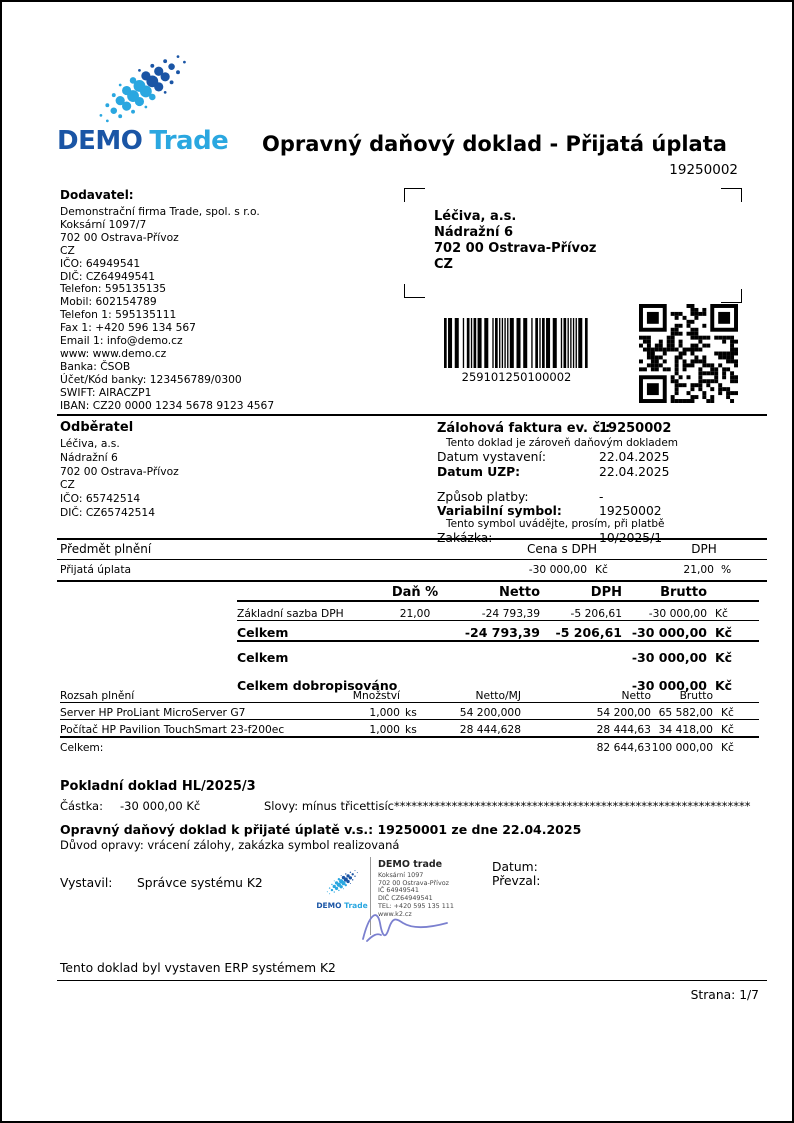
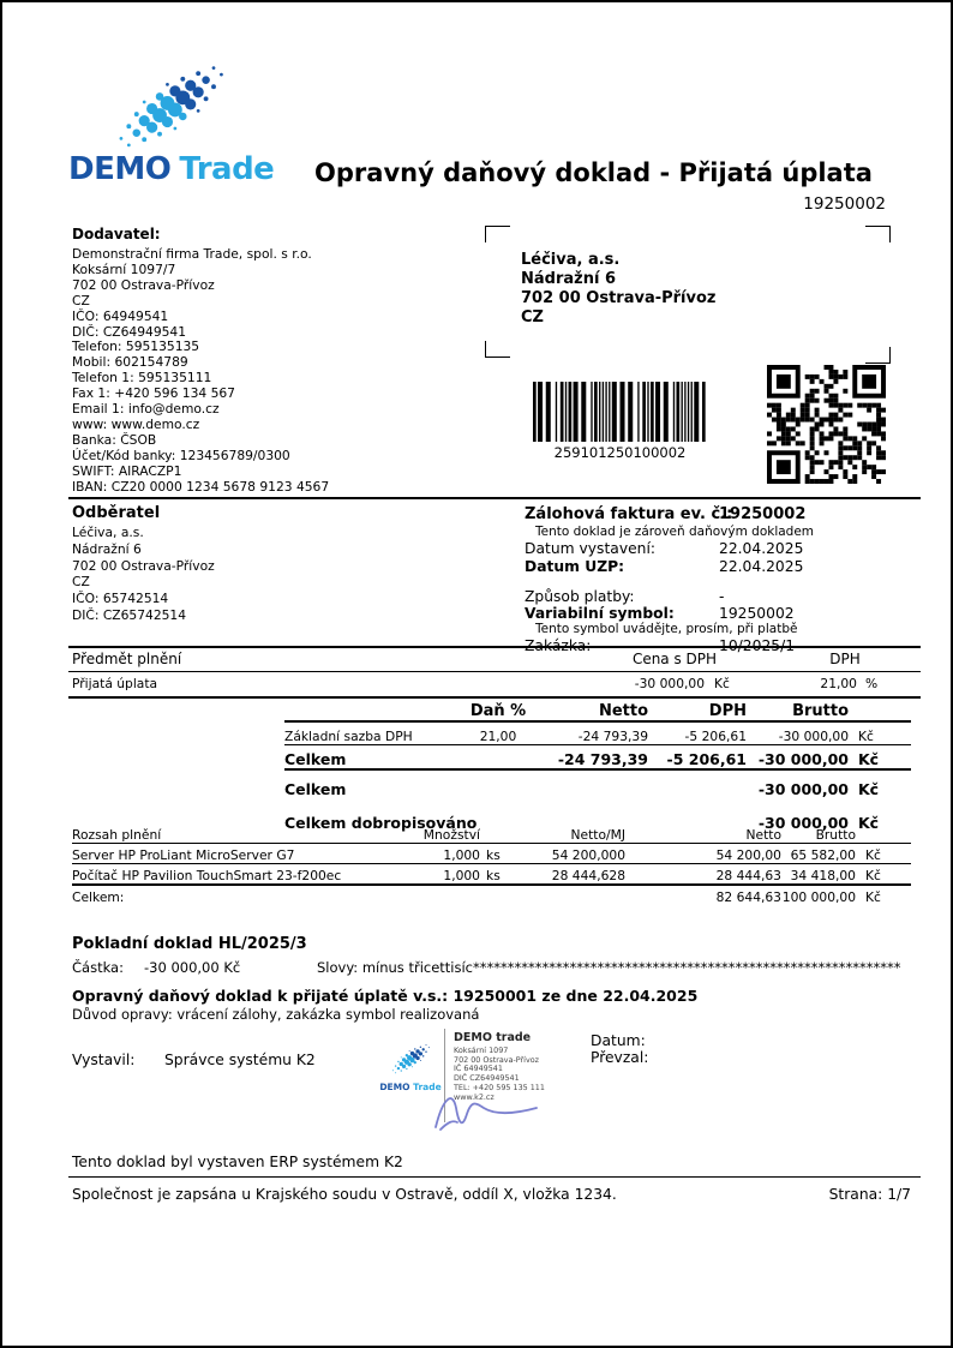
  DEMO Trade
  Opravný daňový doklad - Přijatá úplata
  19250002
  Dodavatel:
  Demonstrační firma Trade, spol. s r.o.
  Koksární 1097/7
  702 00 Ostrava-Přívoz
  CZ
  IČO: 64949541
  DIČ: CZ64949541
  Telefon: 595135135
  Mobil: 602154789
  Telefon 1: 595135111
  Fax 1: +420 596 134 567
  Email 1: info@demo.cz
  www: www.demo.cz
  Banka: ČSOB
  Účet/Kód banky: 123456789/0300
  SWIFT: AIRACZP1
  IBAN: CZ20 0000 1234 5678 9123 4567
  Léčiva, a.s.
  Nádražní 6
  702 00 Ostrava-Přívoz
  CZ
  259101250100002
  Odběratel
  Léčiva, a.s.
  Nádražní 6
  702 00 Ostrava-Přívoz
  CZ
  IČO: 65742514
  DIČ: CZ65742514
  Zálohová faktura ev. č.:
  19250002
  Tento doklad je zároveň daňovým dokladem
  Datum vystavení:
  22.04.2025
  Datum UZP:
  22.04.2025
  Způsob platby:
  -
  Variabilní symbol:
  19250002
  Tento symbol uvádějte, prosím, při platbě
  Předmět plnění
  Cena s DPH
  DPH
  Přijatá úplata
  -30 000,00
  Kč
  21,00
  %
  	Daň %	Netto	DPH	Brutto
  Základní sazba DPH	21,00	-24 793,39	-5 206,61	-30 000,00	Kč
  Celkem		-24 793,39	-5 206,61	-30 000,00	Kč
  Celkem				-30 000,00	Kč
  Celkem dobropisováno			-30 000,00	Kč
  Rozsah plnění	Množství		Netto/MJ	Netto	Brutto
  Server HP ProLiant MicroServer G7	1,000	ks	54 200,000	54 200,00	65 582,00	Kč
  Počítač HP Pavilion TouchSmart 23-f200ec	1,000	ks	28 444,628	28 444,63	34 418,00	Kč
  Celkem:				82 644,63	100 000,00	Kč
  Pokladní doklad HL/2025/3
  Částka:
  -30 000,00 Kč
  Slovy: mínus třicettisíc**************************************************************
  Opravný daňový doklad k přijaté úplatě v.s.: 19250001 ze dne 22.04.2025
  Důvod opravy: vrácení zálohy, zakázka symbol realizovaná
  Vystavil:
  Správce systému K2
  Datum:
  Převzal:
  DEMO Trade
  DEMO trade
  Koksární 1097
  702 00 Ostrava-Přívoz
  IČ 64949541
  DIČ CZ64949541
  TEL: +420 595 135 111
  www.k2.cz
  Tento doklad byl vystaven ERP systémem K2
+ Společnost je zapsána u Krajského soudu v Ostravě, oddíl X, vložka 1234.
  Strana: 1/7
